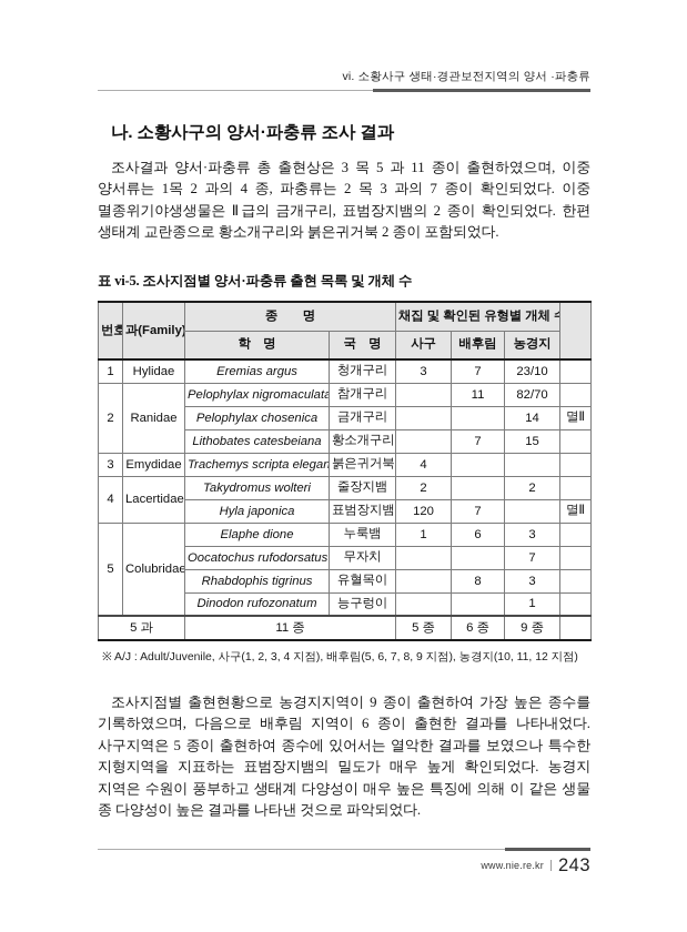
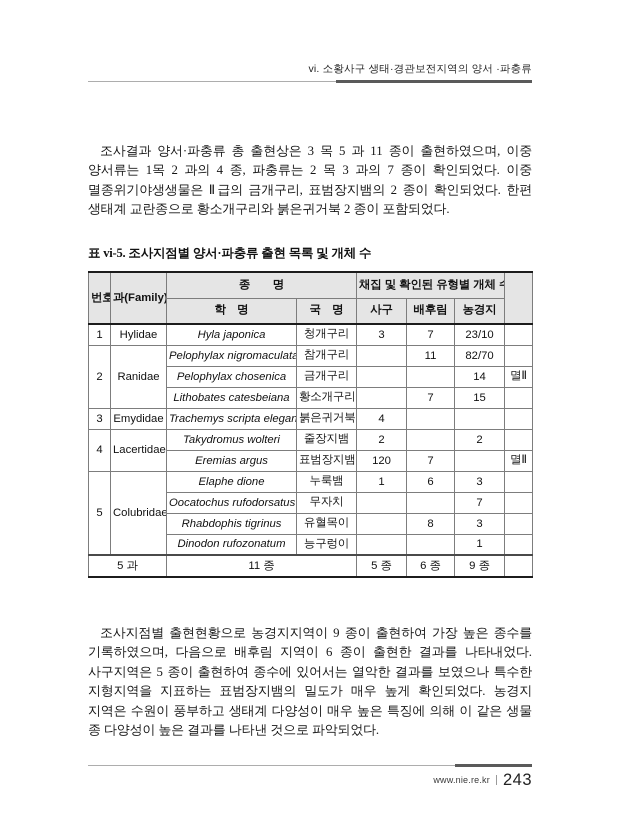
  vi. 소황사구 생태·경관보전지역의 양서 ·파충류
- 나. 소황사구의 양서·파충류 조사 결과
  조사결과 양서·파충류 총 출현상은 3 목 5 과 11 종이 출현하였으며, 이중 양서류는 1목 2 과의 4 종, 파충류는 2 목 3 과의 7 종이 확인되었다. 이중 멸종위기야생생물은 Ⅱ급의 금개구리, 표범장지뱀의 2 종이 확인되었다. 한편 생태계 교란종으로 황소개구리와 붉은귀거북 2 종이 포함되었다.
  표 vi-5. 조사지점별 양서·파충류 출현 목록 및 개체 수
  번호	과(Family)	종 명	채집 및 확인된 유형별 개체
  학 명	국 명	사구	배후림	농경지
- 1	Hylidae	Eremias argus	청개구리	3	7	23/10
+ 1	Hylidae	Hyla japonica	청개구리	3	7	23/10
  2	Ranidae	Pelophylax nigromaculata	참개구리		11	82/70
  Pelophylax chosenica	금개구리			14	멸Ⅱ
  Lithobates catesbeiana	황소개구리		7	15
  3	Emydidae	Trachemys scripta elegan	붉은귀거북	4
  4	Lacertidae	Takydromus wolteri	줄장지뱀	2		2
- Hyla japonica	표범장지뱀	120	7		멸Ⅱ
+ Eremias argus	표범장지뱀	120	7		멸Ⅱ
  5	Colubridae	Elaphe dione	누룩뱀	1	6	3
  Oocatochus rufodorsatus	무자치			7
  Rhabdophis tigrinus	유혈목이		8	3
  Dinodon rufozonatum	능구렁이			1
  5 과	11 종	5 종	6 종	9 종
- ※ A/J : Adult/Juvenile, 사구(1, 2, 3, 4 지점), 배후림(5, 6, 7, 8, 9 지점), 농경지(10, 11, 12 지점)
  조사지점별 출현현황으로 농경지지역이 9 종이 출현하여 가장 높은 종수를 기록하였으며, 다음으로 배후림 지역이 6 종이 출현한 결과를 나타내었다. 사구지역은 5 종이 출현하여 종수에 있어서는 열악한 결과를 보였으나 특수한 지형지역을 지표하는 표범장지뱀의 밀도가 매우 높게 확인되었다. 농경지 지역은 수원이 풍부하고 생태계 다양성이 매우 높은 특징에 의해 이 같은 생물 종 다양성이 높은 결과를 나타낸 것으로 파악되었다.
  www.nie.re.kr
  243
